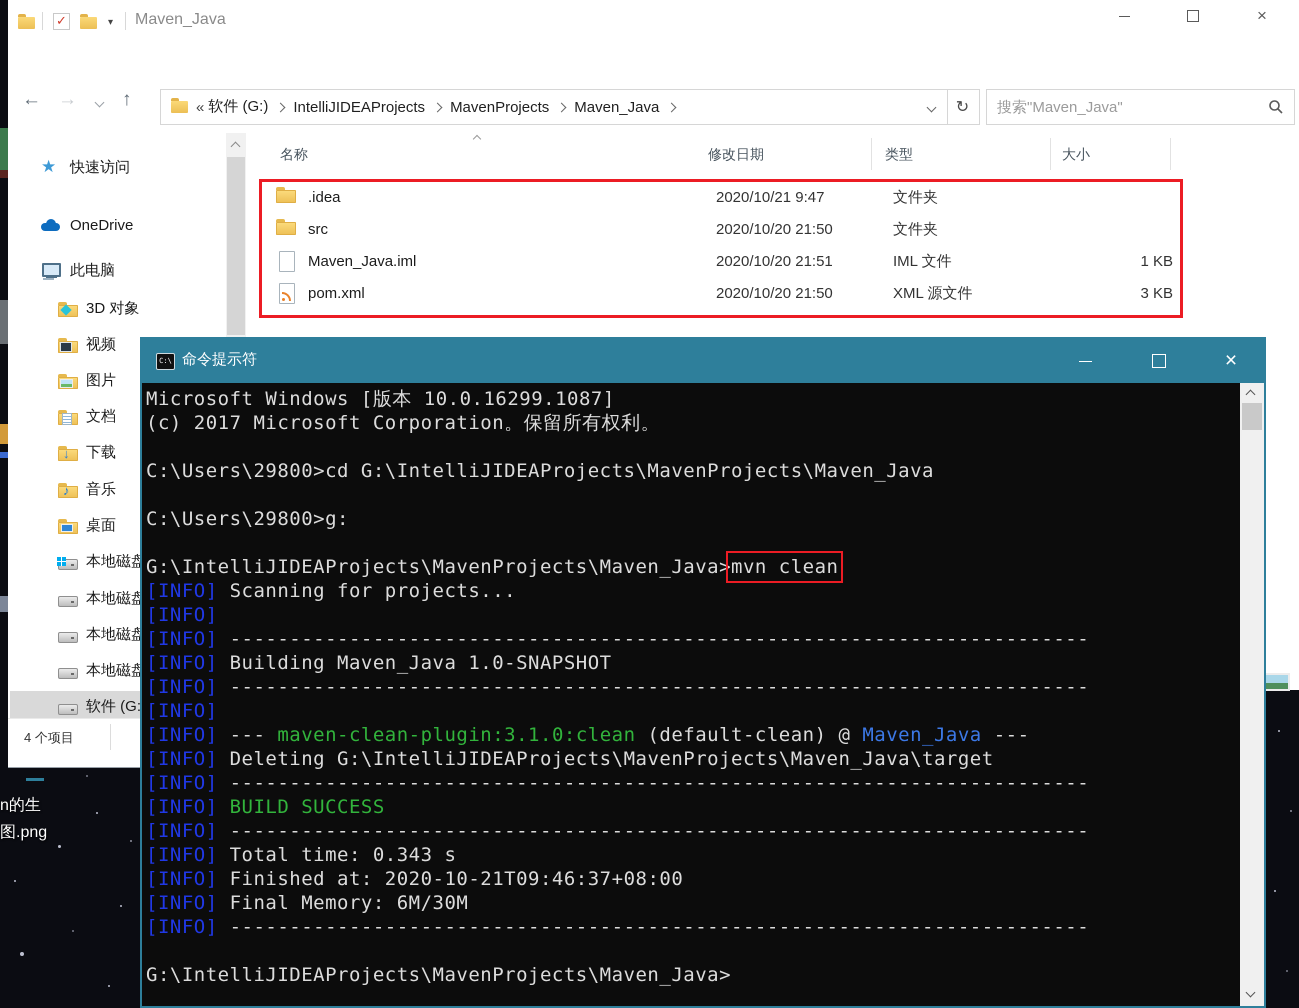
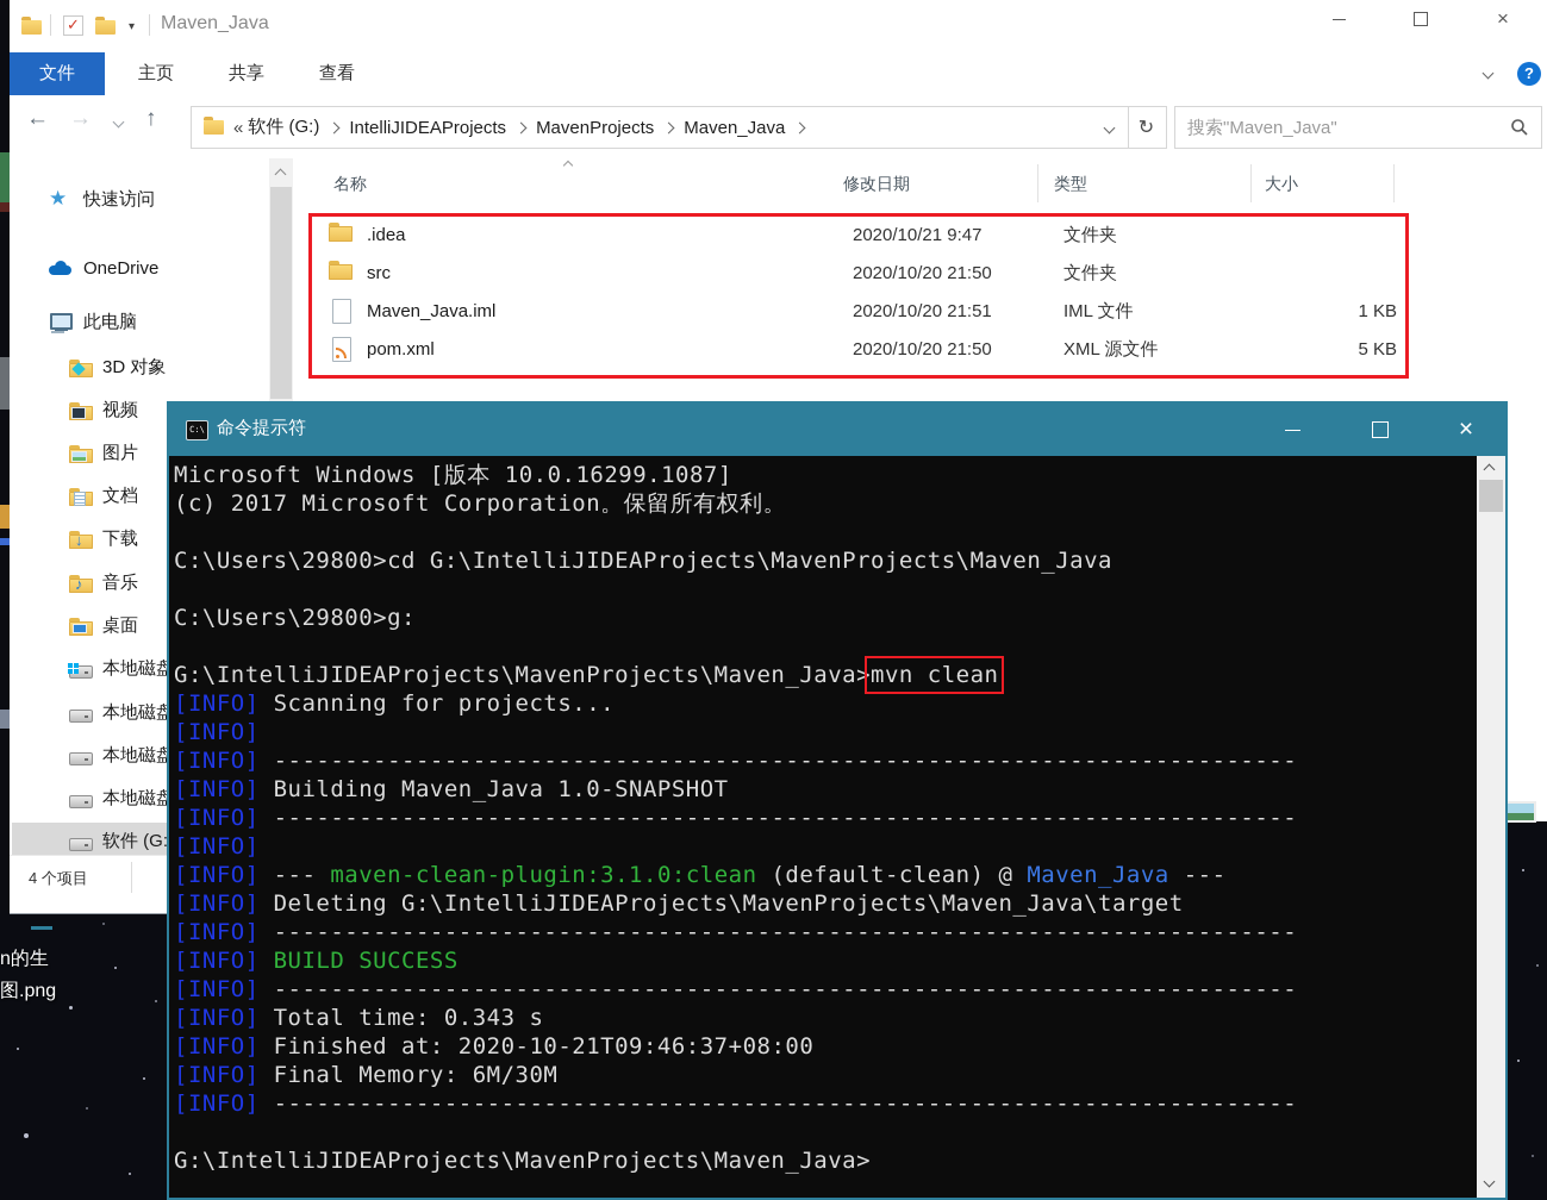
  n的生
  图.png
  ✓
  ▾
  Maven_Java
  ×
+ 文件
+ 主页
+ 共享
+ 查看
+ ?
  ←
  →
  ↑
  «
  软件 (G:)
  IntelliJIDEAProjects
  MavenProjects
  Maven_Java
  ↻
  搜索"Maven_Java"
  快速访问
  OneDrive
  此电脑
  3D 对象
  视频
  图片
  文档
  下载
  音乐
  桌面
  本地磁盘
  本地磁盘
  本地磁盘
  本地磁盘
  软件 (G:
  名称
  修改日期
  类型
  大小
  .idea
  2020/10/21 9:47
  文件夹
  src
  2020/10/20 21:50
  文件夹
  Maven_Java.iml
  2020/10/20 21:51
  IML 文件
  1 KB
  pom.xml
  2020/10/20 21:50
  XML 源文件
- 3 KB
+ 5 KB
  4 个项目
  C:\
  命令提示符
  ×
  Microsoft Windows [版本 10.0.16299.1087]
  (c) 2017 Microsoft Corporation。保留所有权利。
  C:\Users\29800>cd G:\IntelliJIDEAProjects\MavenProjects\Maven_Java
  C:\Users\29800>g:
  G:\IntelliJIDEAProjects\MavenProjects\Maven_Java>mvn clean
  [INFO] Scanning for projects...
  [INFO]
  [INFO] ------------------------------------------------------------------------
  [INFO] Building Maven_Java 1.0-SNAPSHOT
  [INFO] ------------------------------------------------------------------------
  [INFO]
  [INFO] --- maven-clean-plugin:3.1.0:clean (default-clean) @ Maven_Java ---
  [INFO] Deleting G:\IntelliJIDEAProjects\MavenProjects\Maven_Java\target
  [INFO] ------------------------------------------------------------------------
  [INFO] BUILD SUCCESS
  [INFO] ------------------------------------------------------------------------
  [INFO] Total time: 0.343 s
  [INFO] Finished at: 2020-10-21T09:46:37+08:00
  [INFO] Final Memory: 6M/30M
  [INFO] ------------------------------------------------------------------------
  G:\IntelliJIDEAProjects\MavenProjects\Maven_Java>
